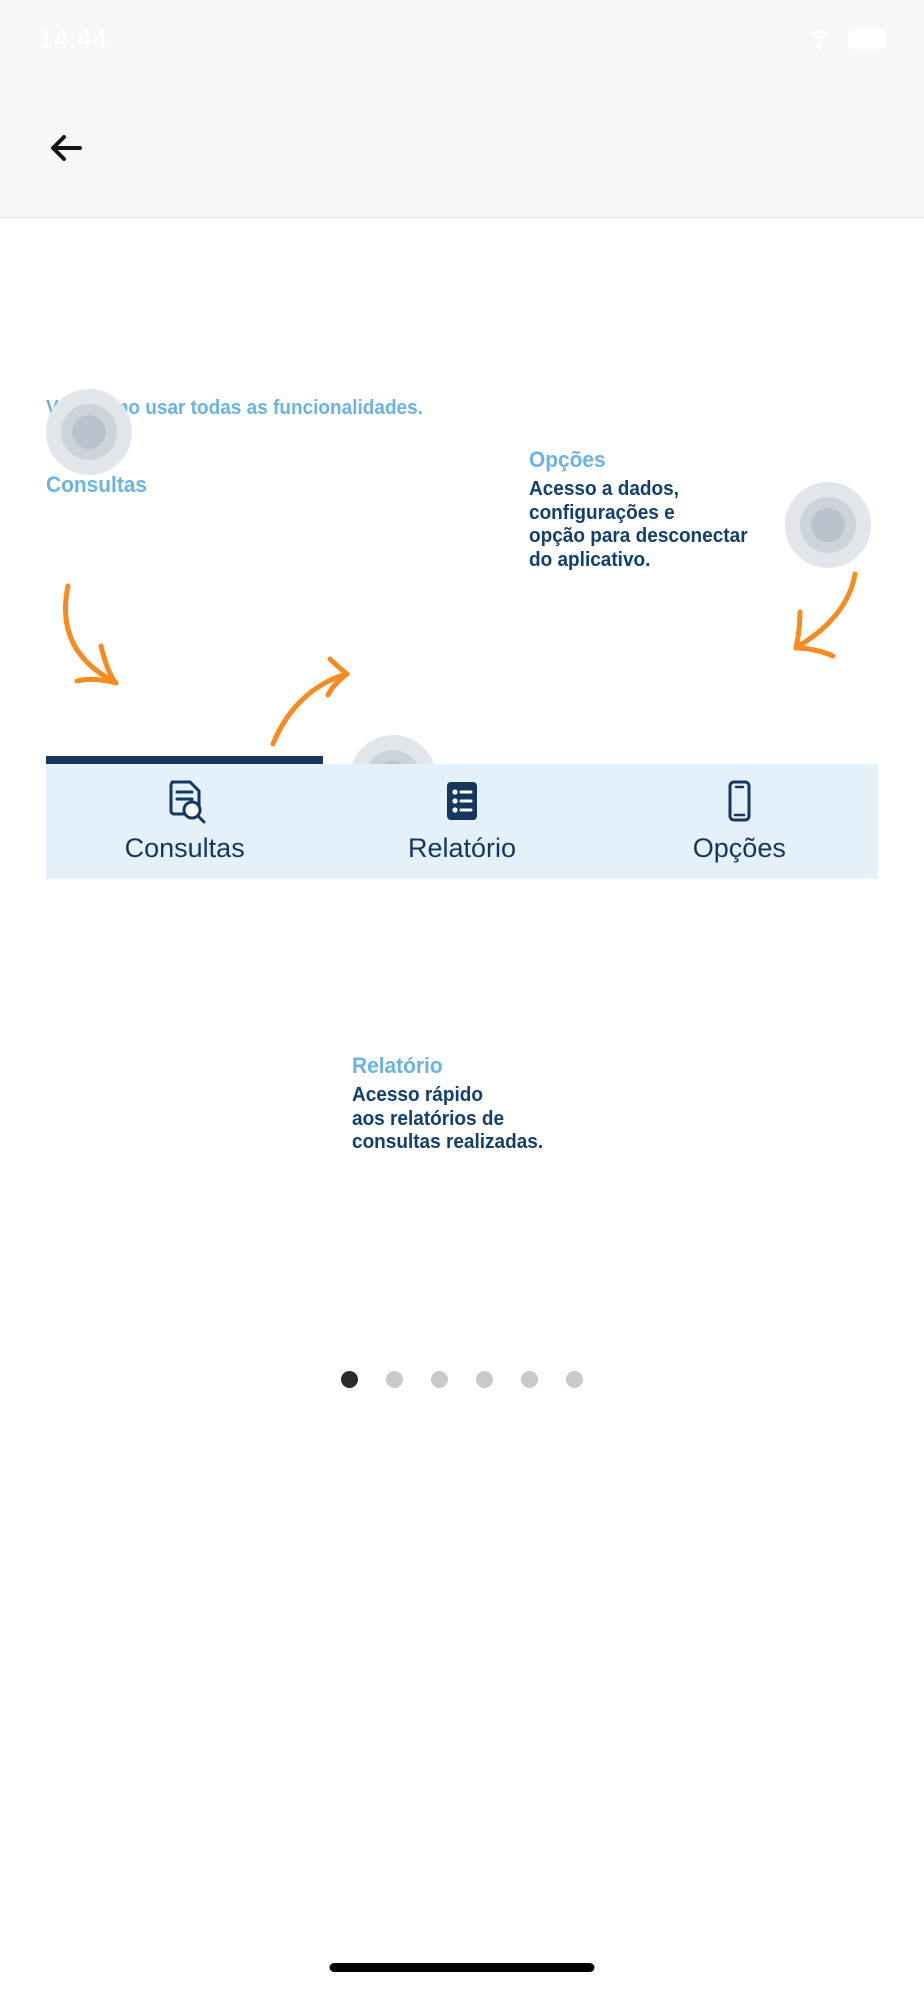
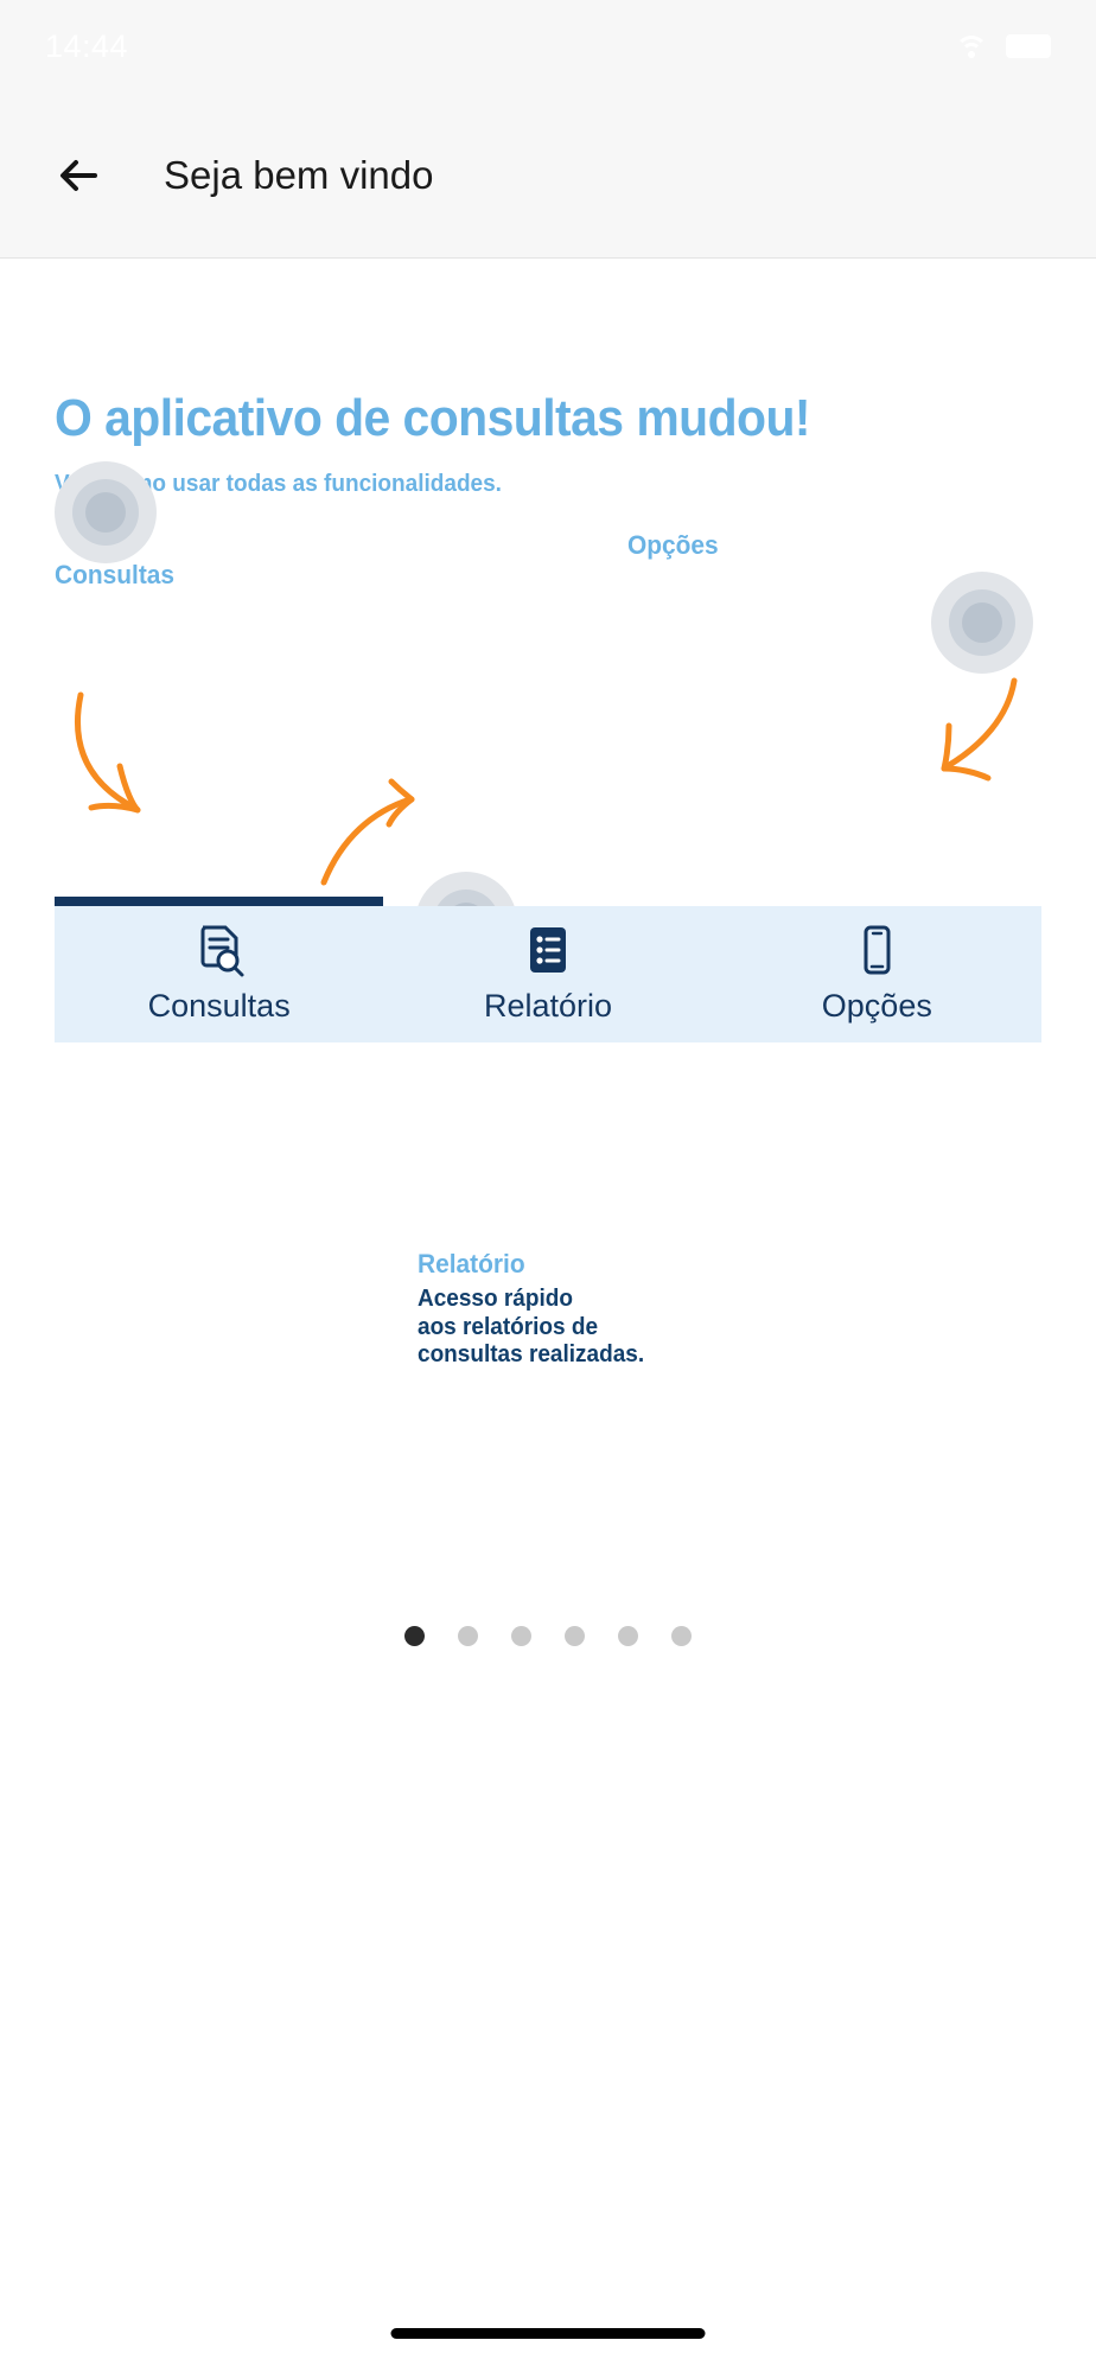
+ Seja bem vindo
+ O aplicativo de consultas mudou!
  o usar todas as funcionalidades.
  Consultas
  Opções
- Acesso a dados,
- configurações e
- opção para desconectar
- do aplicativo.
  Relatório
  Acesso rápido
  aos relatórios de
  consultas realizadas.
  Consultas
  Relatório
  Opções
